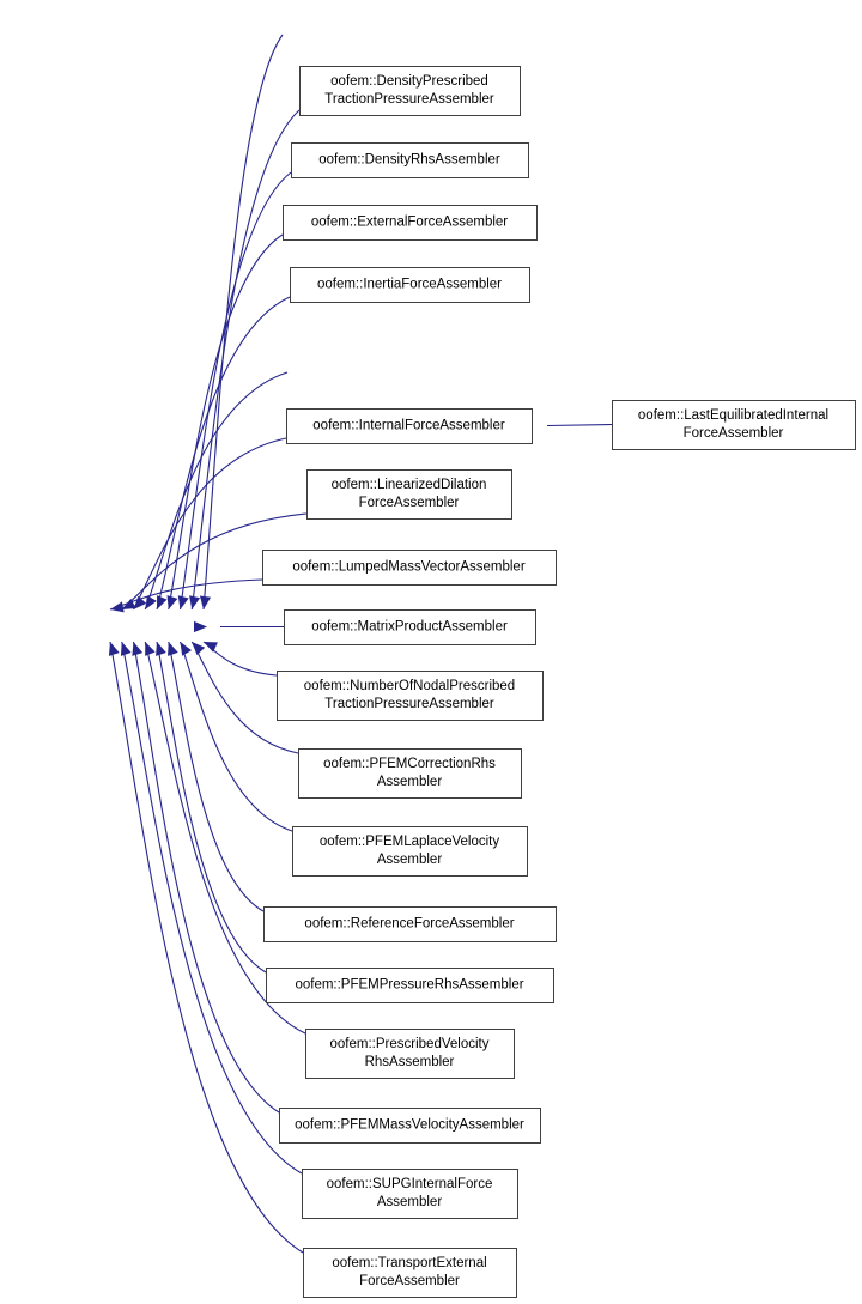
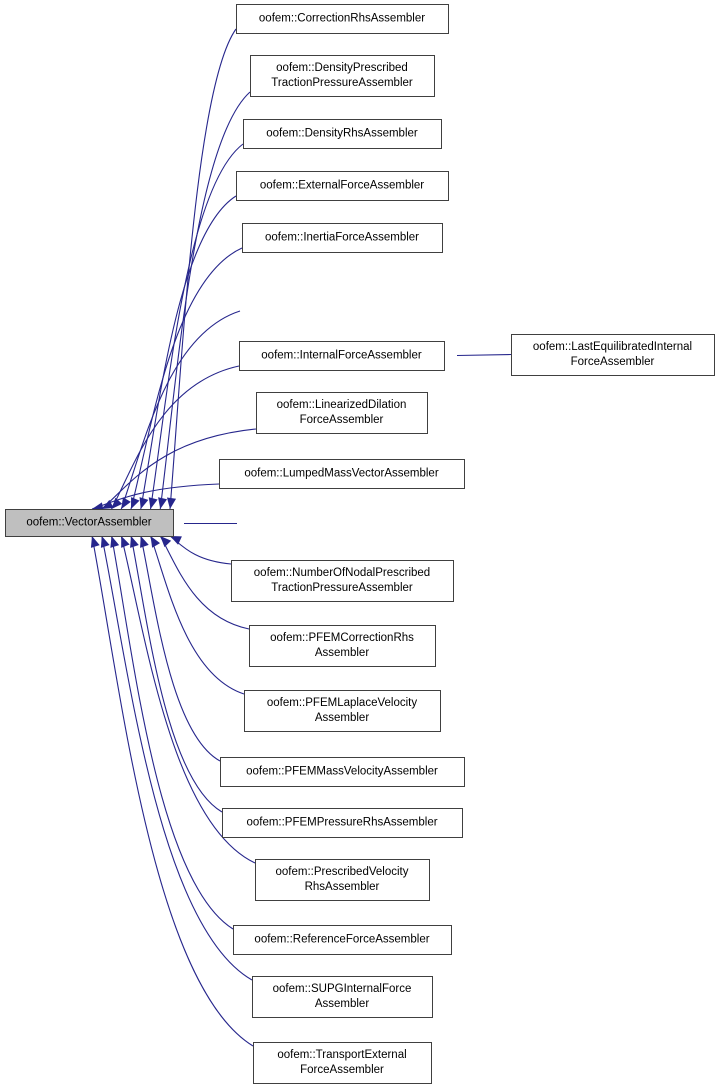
  oofem::LastEquilibratedInternal
  ForceAssembler
+ oofem::CorrectionRhsAssembler
  oofem::DensityPrescribed
  TractionPressureAssembler
  oofem::DensityRhsAssembler
  oofem::ExternalForceAssembler
  oofem::InertiaForceAssembler
  oofem::InternalForceAssembler
  oofem::LinearizedDilation
  ForceAssembler
  oofem::LumpedMassVectorAssembler
- oofem::MatrixProductAssembler
  oofem::NumberOfNodalPrescribed
  TractionPressureAssembler
  oofem::PFEMCorrectionRhs
  Assembler
  oofem::PFEMLaplaceVelocity
  Assembler
- oofem::ReferenceForceAssembler
+ oofem::PFEMMassVelocityAssembler
  oofem::PFEMPressureRhsAssembler
  oofem::PrescribedVelocity
  RhsAssembler
- oofem::PFEMMassVelocityAssembler
+ oofem::ReferenceForceAssembler
  oofem::SUPGInternalForce
  Assembler
  oofem::TransportExternal
  ForceAssembler
+ oofem::VectorAssembler
